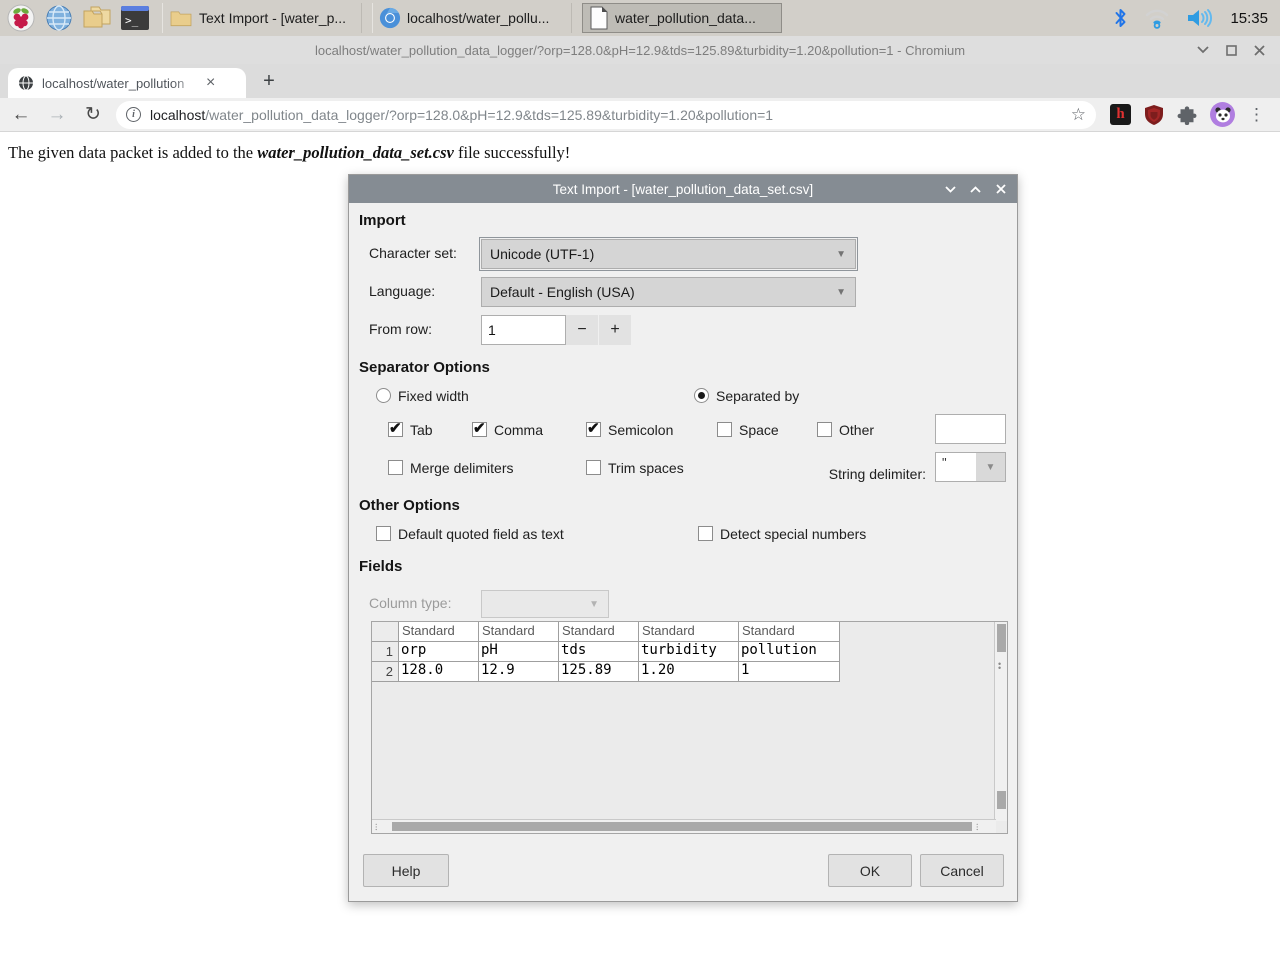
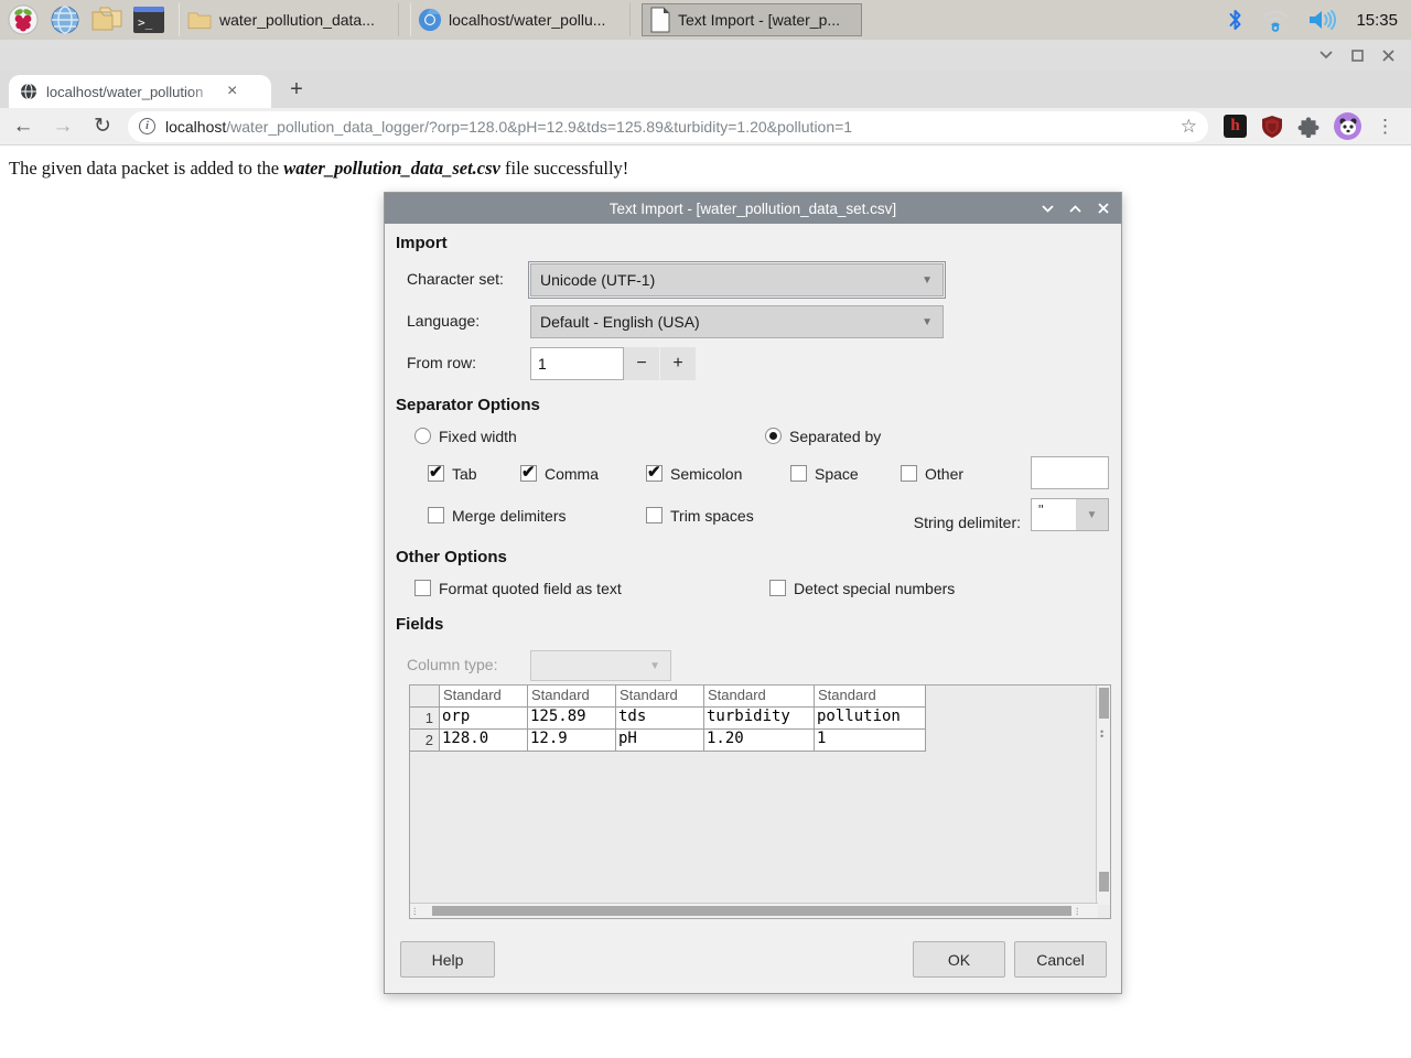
  >_
- Text Import - [water_p...
+ water_pollution_data...
  localhost/water_pollu...
- water_pollution_data...
+ Text Import - [water_p...
  15:35
- localhost/water_pollution_data_logger/?orp=128.0&pH=12.9&tds=125.89&turbidity=1.20&pollution=1 - Chromium
  localhost/water_pollution
  ×
  +
  ←
  →
  ↻
  i
  localhost/water_pollution_data_logger/?orp=128.0&pH=12.9&tds=125.89&turbidity=1.20&pollution=1
  ☆
  h
  ⋮
  The given data packet is added to the water_pollution_data_set.csv file successfully!
  Text Import - [water_pollution_data_set.csv]
  Import
  Character set:
  Unicode (UTF-1)
  ▼
  Language:
  Default - English (USA)
  ▼
  From row:
  1
  −
  +
  Separator Options
  Fixed width
  Separated by
  Tab
  Comma
  Semicolon
  Space
  Other
  Merge delimiters
  Trim spaces
  String delimiter:
  "
  ▼
  Other Options
- Default quoted field as text
+ Format quoted field as text
  Detect special numbers
  Fields
  Column type:
  ▼
  Standard
  Standard
  Standard
  Standard
  Standard
  1
  orp
- pH
+ 125.89
  tds
  turbidity
  pollution
  2
  128.0
  12.9
- 125.89
+ pH
  1.20
  1
  •
  •
  ⁝
  ⁝
  Help
  OK
  Cancel
